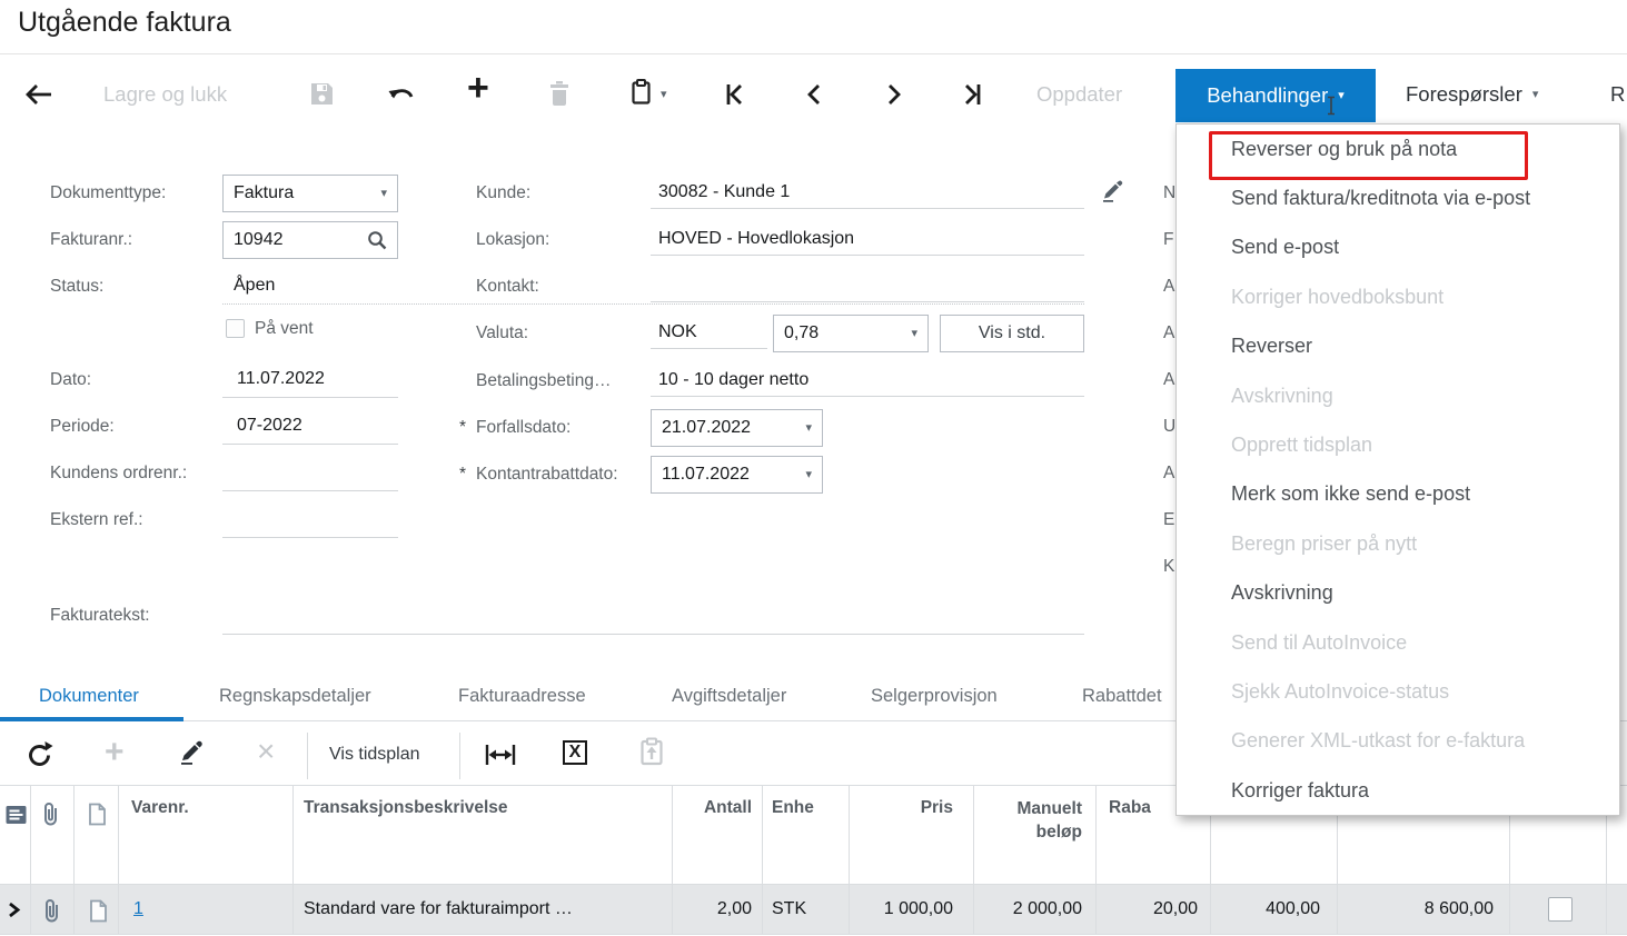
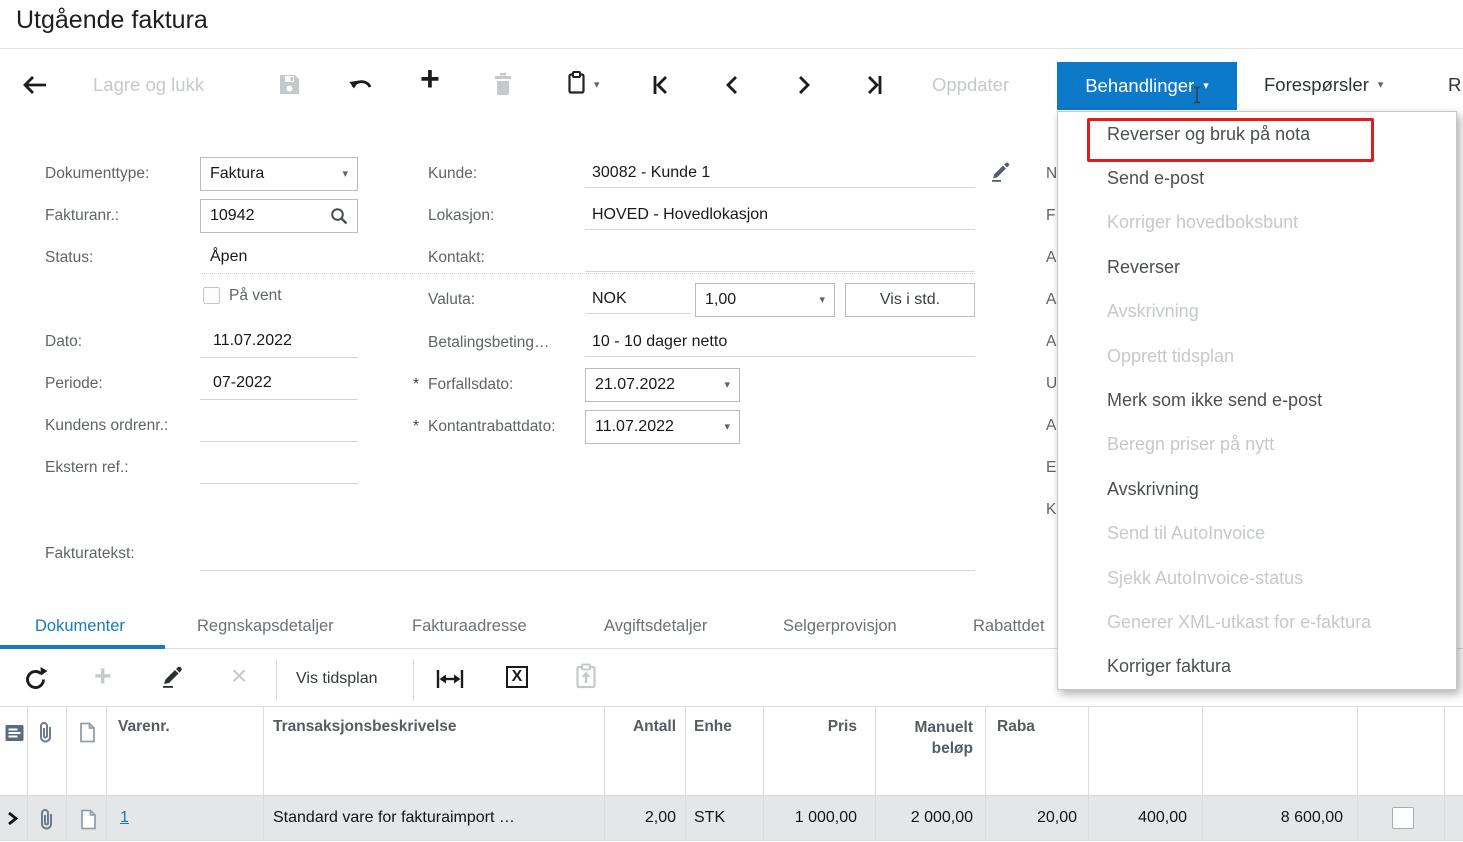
  Utgående faktura
  Lagre og lukk
  +
  ▾
  Oppdater
  Behandlinger
  ▾
  Forespørsler
  ▾
  R
  Dokumenttype:
  Faktura
  ▾
  Fakturanr.:
  10942
  Status:
  Åpen
  På vent
  Dato:
  11.07.2022
  Periode:
  07-2022
  Kundens ordrenr.:
  Ekstern ref.:
  Fakturatekst:
  Kunde:
  30082 - Kunde 1
  Lokasjon:
  HOVED - Hovedlokasjon
  Kontakt:
  Valuta:
  NOK
- 0,78
+ 1,00
  ▾
  Vis i std.
  Betalingsbeting…
  10 - 10 dager netto
  *
  Forfallsdato:
  21.07.2022
  ▾
  *
  Kontantrabattdato:
  11.07.2022
  ▾
  N
  F
  A
  A
  A
  U
  A
  E
  K
  Dokumenter
  Regnskapsdetaljer
  Fakturaadresse
  Avgiftsdetaljer
  Selgerprovisjon
  Rabattdet
  +
  ×
  Vis tidsplan
  X
  Varenr.
  Transaksjonsbeskrivelse
  Antall
  Enhe
  Pris
  Manuelt beløp
  Raba
  1
  Standard vare for fakturaimport …
  2,00
  STK
  1 000,00
  2 000,00
  20,00
  400,00
  8 600,00
  Reverser og bruk på nota
- Send faktura/kreditnota via e-post
  Send e-post
  Korriger hovedboksbunt
  Reverser
  Avskrivning
  Opprett tidsplan
  Merk som ikke send e-post
  Beregn priser på nytt
  Avskrivning
  Send til AutoInvoice
  Sjekk AutoInvoice-status
  Generer XML-utkast for e-faktura
  Korriger faktura
